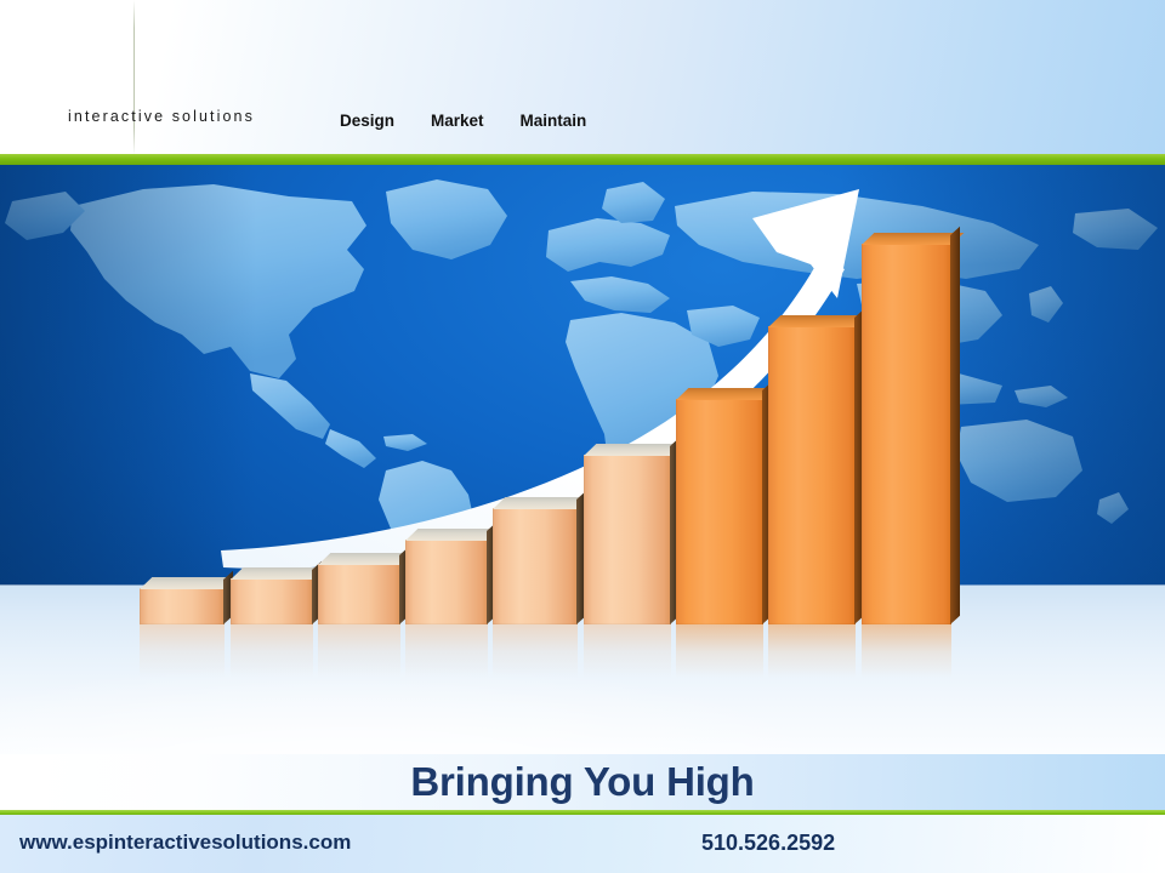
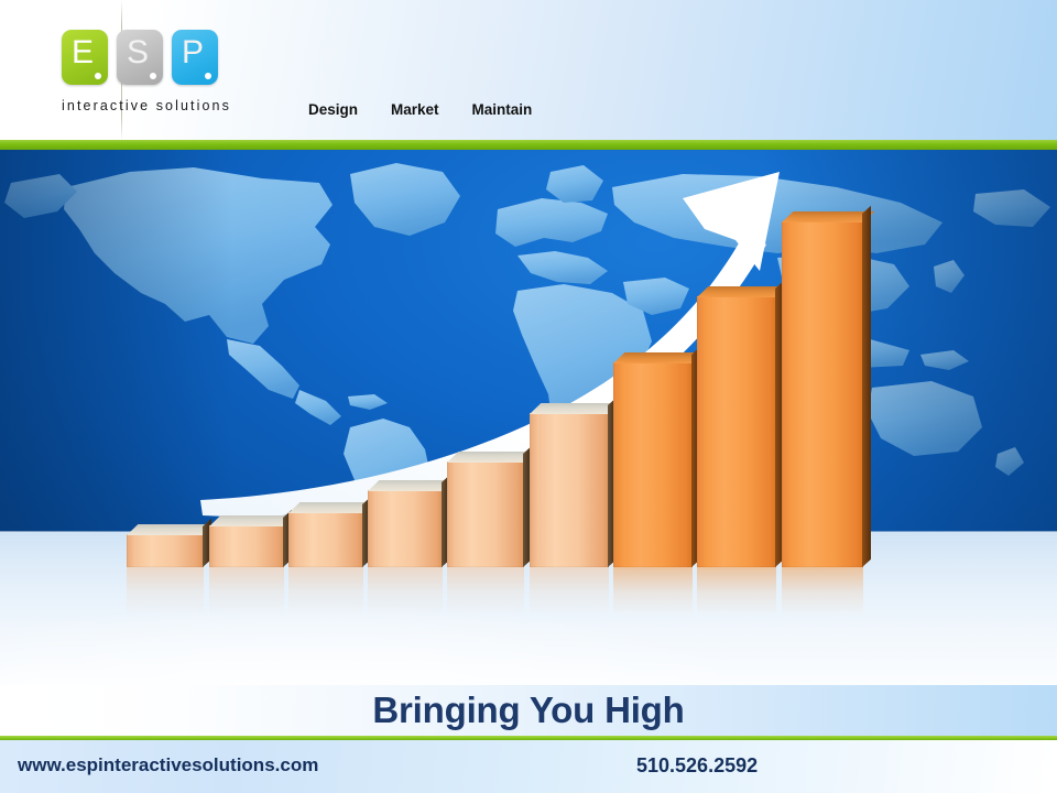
+ E
+ S
+ P
  interactive solutions
  Design Market Maintain
  Bringing You High
  www.espinteractivesolutions.com
  510.526.2592
